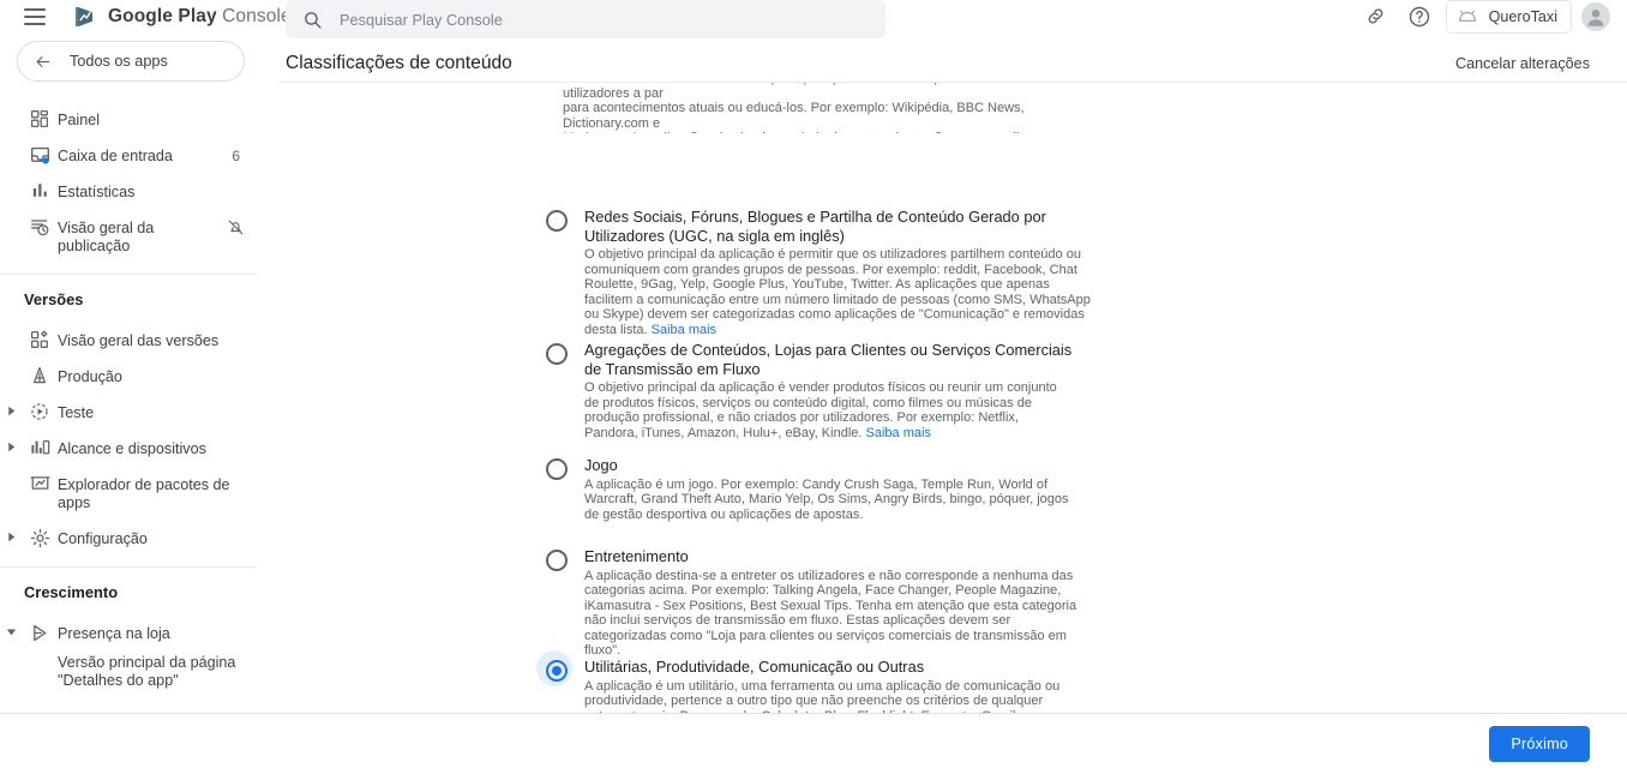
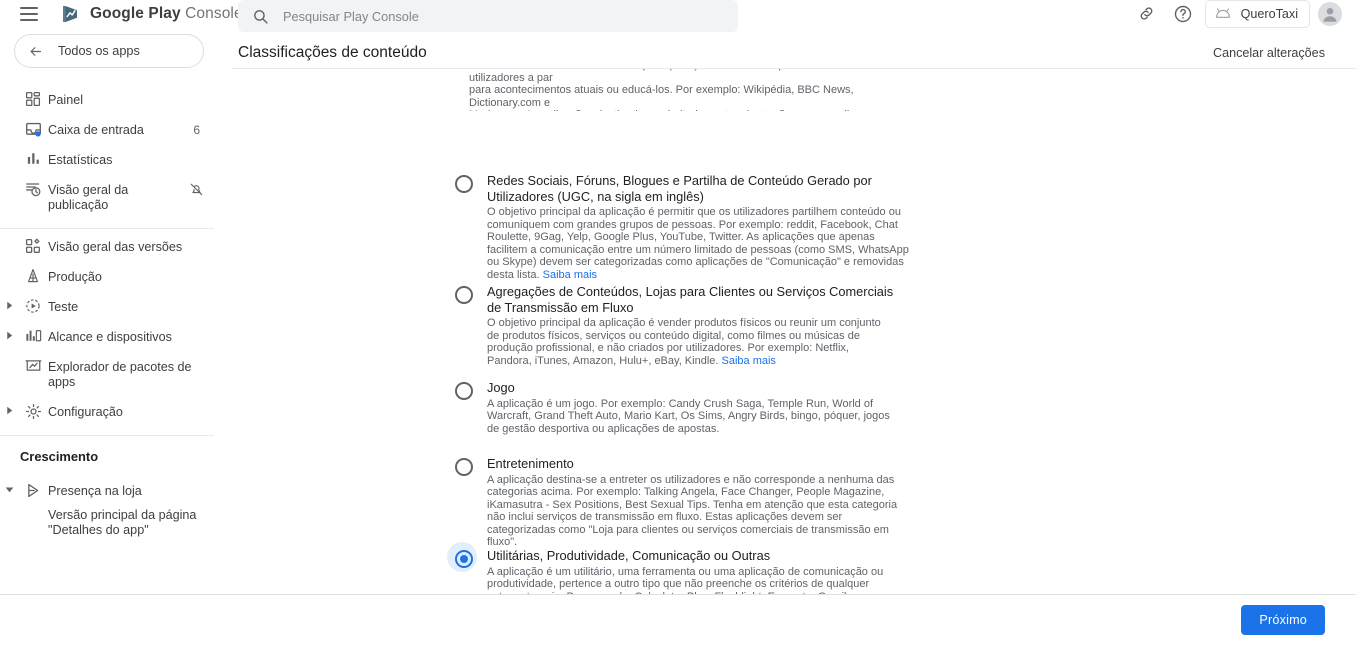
  Google Play Consol
  Pesquisar Play Console
  QueroTaxi
  Todos os apps
  Painel
  Caixa de entrada
  6
  Estatísticas
  Visão geral da publicação
- Versões
  Visão geral das versões
  Produção
  Teste
  Alcance e dispositivos
  Explorador de pacotes de apps
  Configuração
  Crescimento
  Presença na loja
  Versão principal da página "Detalhes do app"
  Classificações de conteúdo
  Cancelar alterações
  para acontecimentos atuais ou educá-los. Por exemplo: Wikipédia, BBC News, Dictionary.com e
  Redes Sociais, Fóruns, Blogues e Partilha de Conteúdo Gerado por Utilizadores (UGC, na sigla em inglês)
  O objetivo principal da aplicação é permitir que os utilizadores partilhem conteúdo ou comuniquem com grandes grupos de pessoas. Por exemplo: reddit, Facebook, Chat Roulette, 9Gag, Yelp, Google Plus, YouTube, Twitter. As aplicações que apenas facilitem a comunicação entre um número limitado de pessoas (como SMS, WhatsApp ou Skype) devem ser categorizadas como aplicações de "Comunicação" e removidas desta lista. Saiba mais
  Agregações de Conteúdos, Lojas para Clientes ou Serviços Comerciais de Transmissão em Fluxo
  O objetivo principal da aplicação é vender produtos físicos ou reunir um conjunto de produtos físicos, serviços ou conteúdo digital, como filmes ou músicas de produção profissional, e não criados por utilizadores. Por exemplo: Netflix, Pandora, iTunes, Amazon, Hulu+, eBay, Kindle. Saiba mais
  Jogo
- A aplicação é um jogo. Por exemplo: Candy Crush Saga, Temple Run, World of Warcraft, Grand Theft Auto, Mario Yelp, Os Sims, Angry Birds, bingo, póquer, jogos de gestão desportiva ou aplicações de apostas.
+ A aplicação é um jogo. Por exemplo: Candy Crush Saga, Temple Run, World of Warcraft, Grand Theft Auto, Mario Kart, Os Sims, Angry Birds, bingo, póquer, jogos de gestão desportiva ou aplicações de apostas.
  Entretenimento
  A aplicação destina-se a entreter os utilizadores e não corresponde a nenhuma das categorias acima. Por exemplo: Talking Angela, Face Changer, People Magazine, iKamasutra - Sex Positions, Best Sexual Tips. Tenha em atenção que esta categoria não inclui serviços de transmissão em fluxo. Estas aplicações devem ser categorizadas como "Loja para clientes ou serviços comerciais de transmissão em fluxo".
  Utilitárias, Produtividade, Comunicação ou Outras
  Próximo
